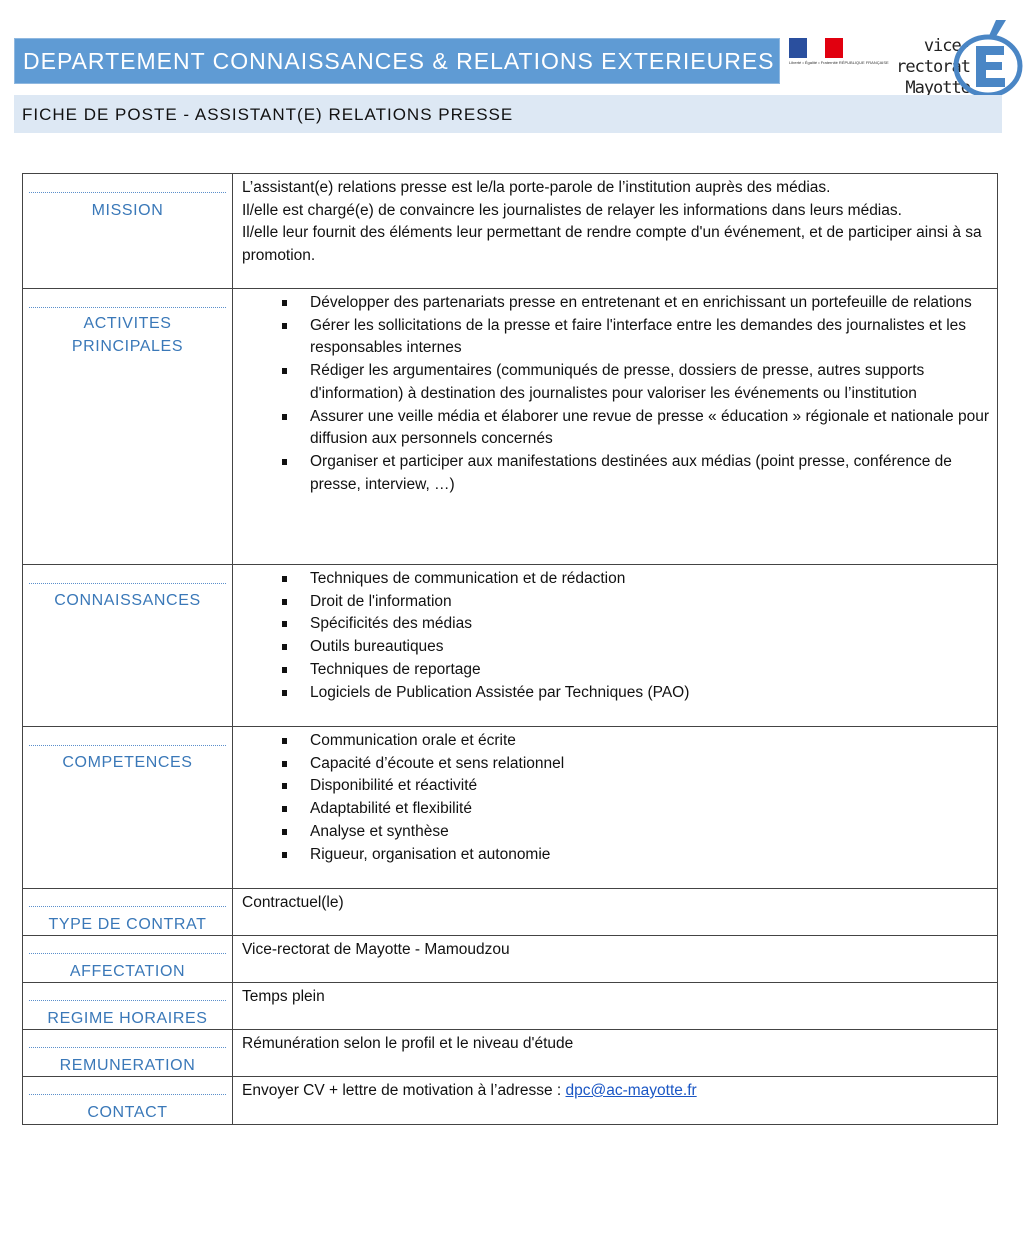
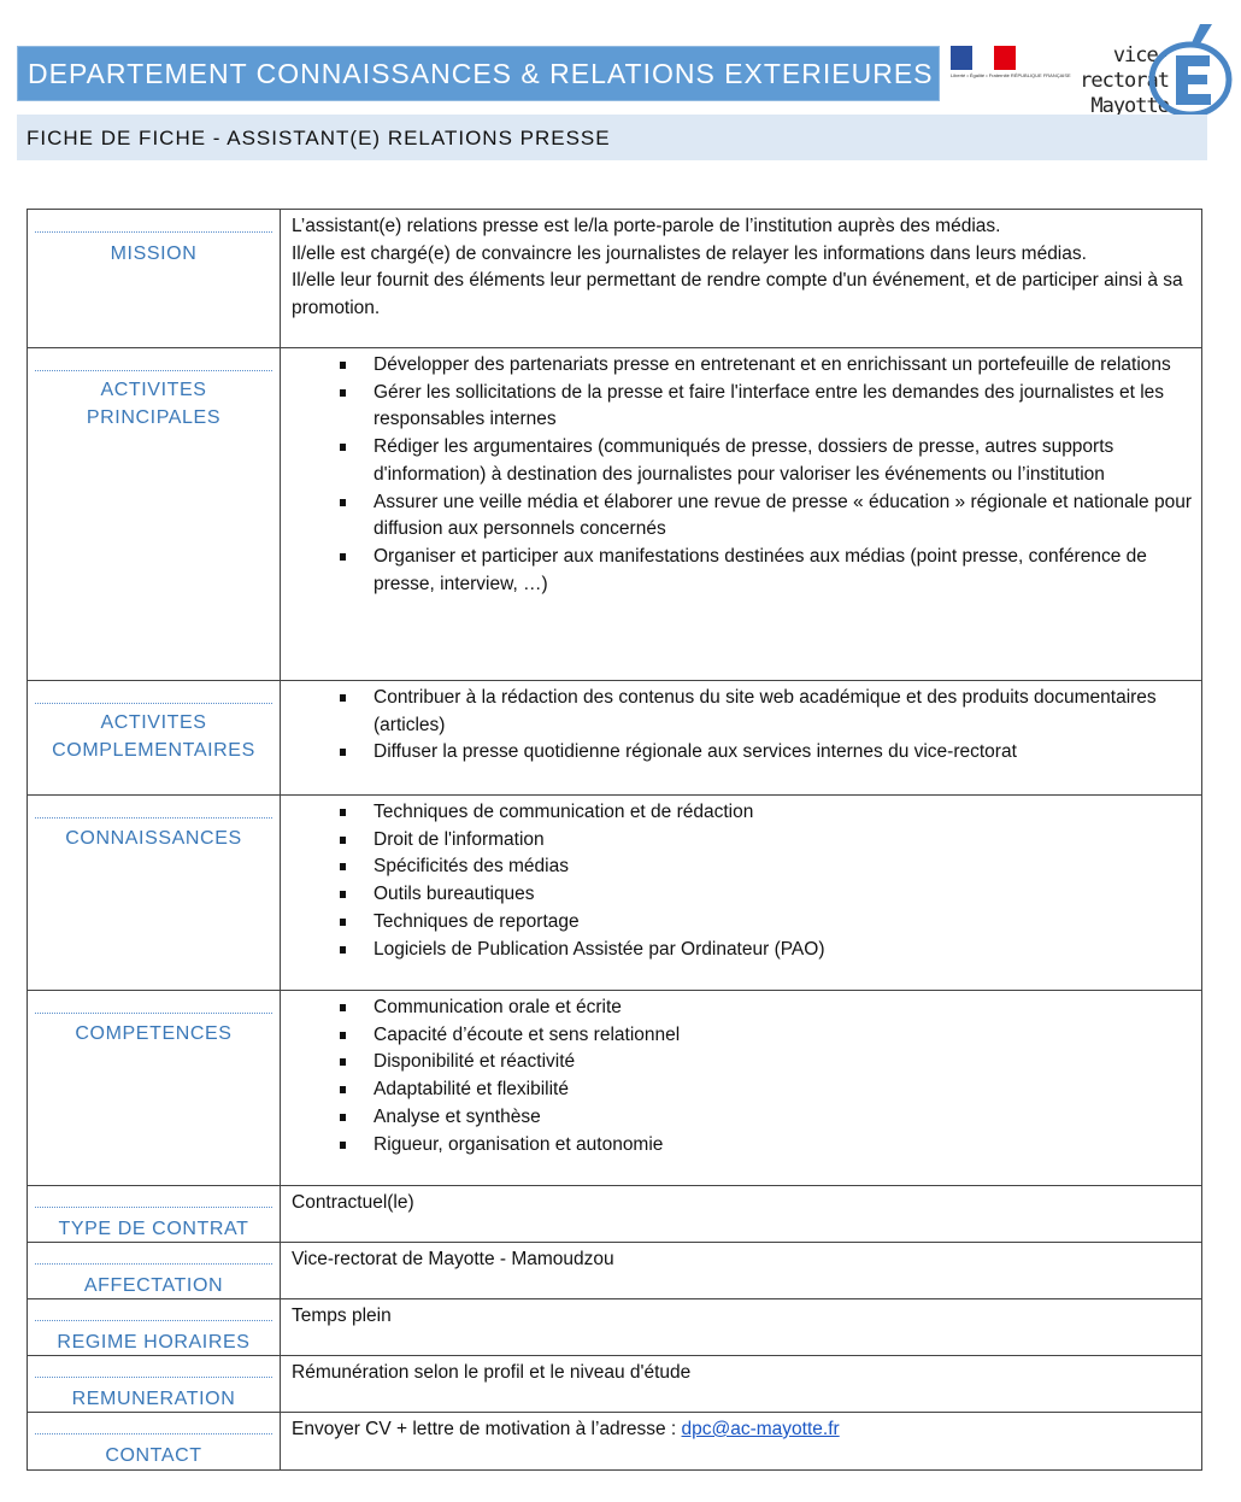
  DEPARTEMENT CONNAISSANCES & RELATIONS EXTERIEURES
  vicerectort
  Mayott
- FICHE DE POSTE - ASSISTANT(E) RELATIONS PRESSE
+ FICHE DE FICHE - ASSISTANT(E) RELATIONS PRESSE
  MISSION	L’assistant(e) relations presse est le/la porte-parole de l’institution auprès des médias.Il/elle est chargé(e) de convaincre les journalistes de relayer les informations dans leurs médias.Il/elle leur fournit des éléments leur permettant de rendre compte d'un événement, et de participer ainsi à sa promotion.
  ACTIVITESPRINCIPALES	Développer des partenariats presse en entretenant et en enrichissant un portefeuille de relationsGérer les sollicitations de la presse et faire l'interface entre les demandes des journalistes et les responsables internesRédiger les argumentaires (communiqués de presse, dossiers de presse, autres supports d'information) à destination des journalistes pour valoriser les événements ou l’institutionAssurer une veille média et élaborer une revue de presse « éducation » régionale et nationale pour diffusion aux personnels concernésOrganiser et participer aux manifestations destinées aux médias (point presse, conférence de presse, interview, …)
+ ACTIVITESCOMPLEMENTAIRES	Contribuer à la rédaction des contenus du site web académique et des produits documentaires (articles)Diffuser la presse quotidienne régionale aux services internes du vice-rectorat
- CONNAISSANCES	Techniques de communication et de rédactionDroit de l'informationSpécificités des médiasOutils bureautiquesTechniques de reportageLogiciels de Publication Assistée par Techniques (PAO)
+ CONNAISSANCES	Techniques de communication et de rédactionDroit de l'informationSpécificités des médiasOutils bureautiquesTechniques de reportageLogiciels de Publication Assistée par Ordinateur (PAO)
  COMPETENCES	Communication orale et écriteCapacité d’écoute et sens relationnelDisponibilité et réactivitéAdaptabilité et flexibilitéAnalyse et synthèseRigueur, organisation et autonomie
  TYPE DE CONTRAT	Contractuel(le)
  AFFECTATION	Vice-rectorat de Mayotte - Mamoudzou
  REGIME HORAIRES	Temps plein
  REMUNERATION	Rémunération selon le profil et le niveau d'étude
  CONTACT	Envoyer CV + lettre de motivation à l’adresse : dpc@ac-mayotte.fr
